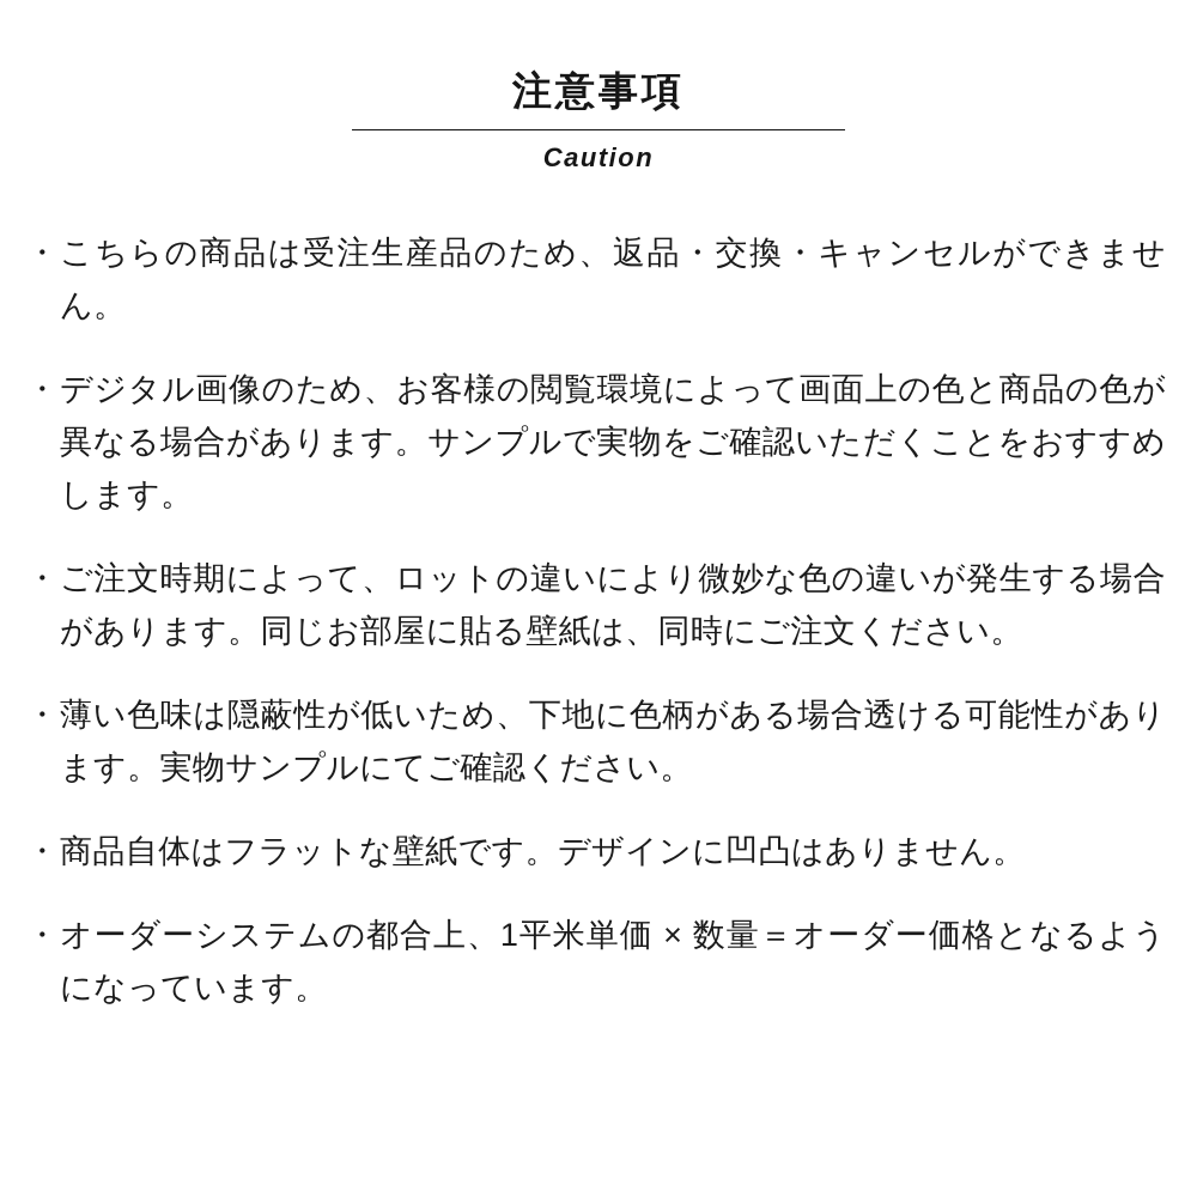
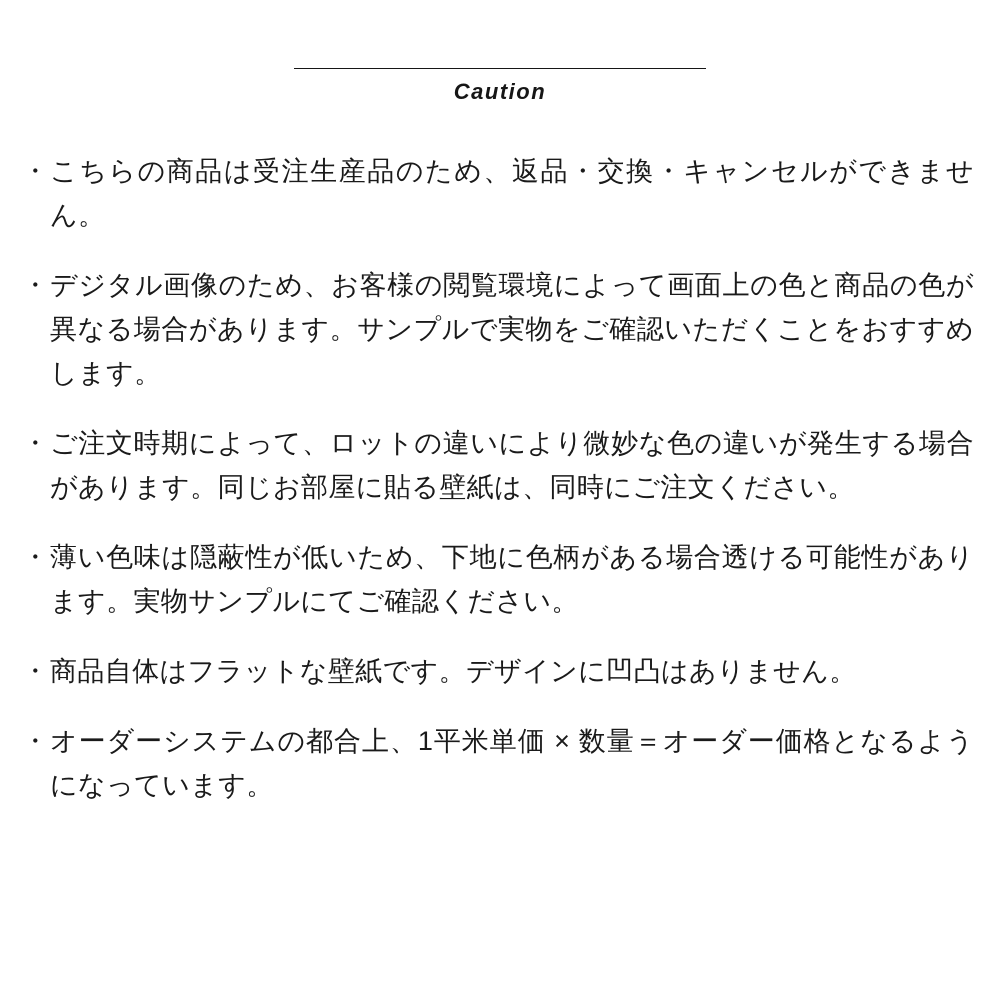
- 注意事項
  Caution
  ・
  こちらの商品は受注生産品のため、返品・交換・キャンセルができません。
  ・
  デジタル画像のため、お客様の閲覧環境によって画面上の色と商品の色が異なる場合があります。サンプルで実物をご確認いただくことをおすすめします。
  ・
  ご注文時期によって、ロットの違いにより微妙な色の違いが発生する場合があります。同じお部屋に貼る壁紙は、同時にご注文ください。
  ・
  薄い色味は隠蔽性が低いため、下地に色柄がある場合透ける可能性があります。実物サンプルにてご確認ください。
  ・
  商品自体はフラットな壁紙です。デザインに凹凸はありません。
  ・
  オーダーシステムの都合上、1平米単価 × 数量＝オーダー価格となるようになっています。
